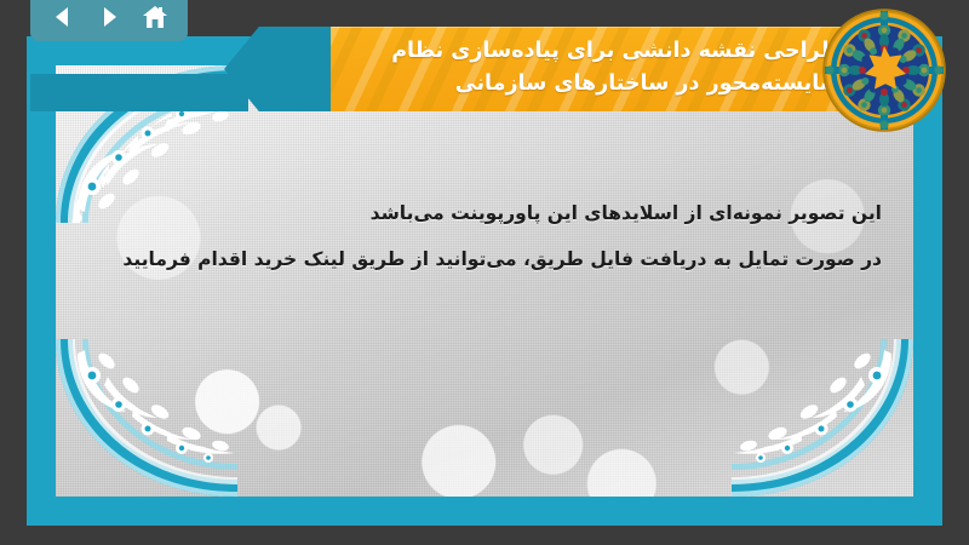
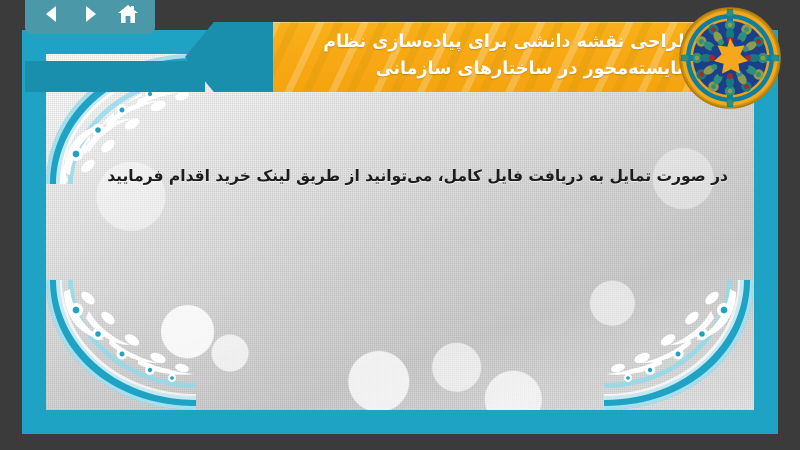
- این تصویر نمونه‌ای از اسلایدهای این پاورپوینت می‌باشد
- در صورت تمایل به دریافت فایل طریق، می‌توانید از طریق لینک خرید اقدام فرمایید
+ در صورت تمایل به دریافت فایل کامل، می‌توانید از طریق لینک خرید اقدام فرمایید
  راحی نقشه دانشی برای پیاده‌سازی نظام
  ایسته‌محور در ساختارهای سازمانی
